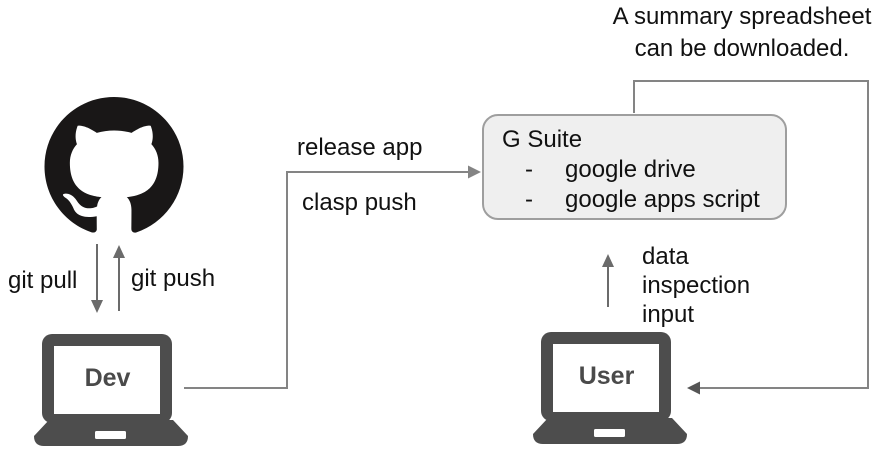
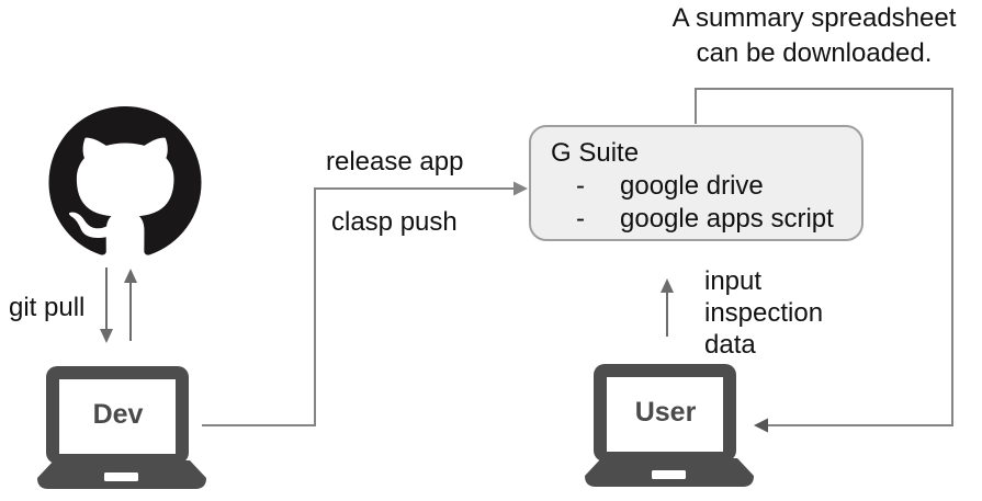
  git pull
- git push
  release app
  clasp push
- data
+ input
  inspection
- input
+ data
  A summary spreadsheet
  can be downloaded.
  G Suite
  -
  google drive
  -
  google apps script
  Dev
  User
